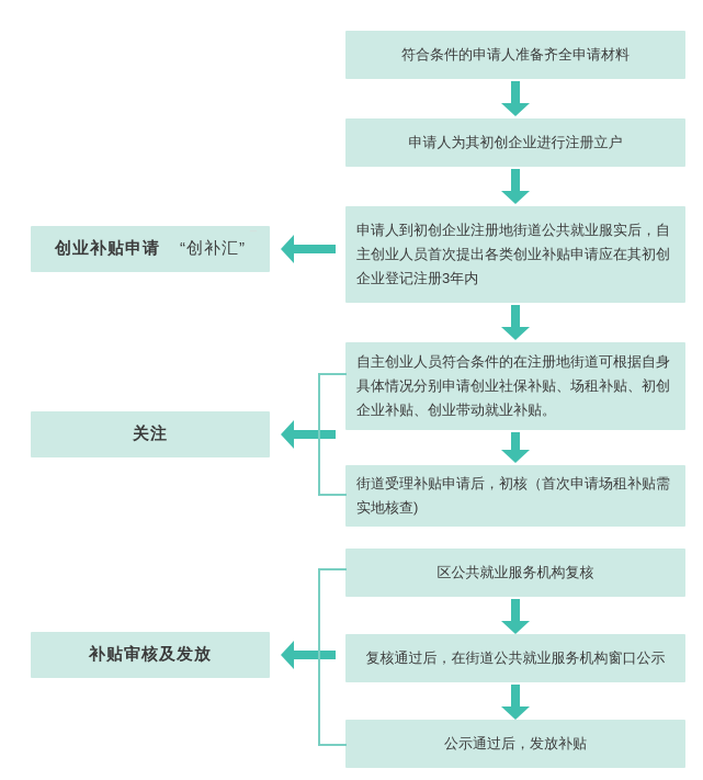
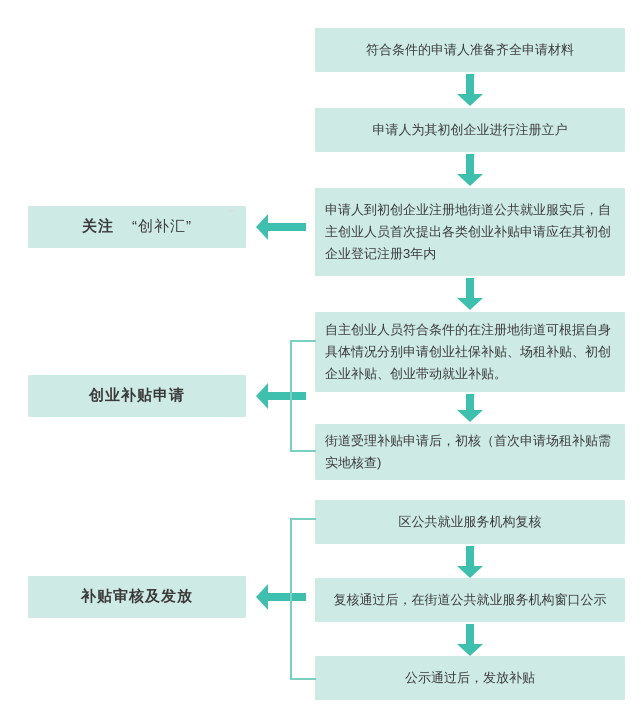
  符合条件的申请人准备齐全申请材料
  申请人为其初创企业进行注册立户
  申请人到初创企业注册地街道公共就业服实后，自主创业人员首次提出各类创业补贴申请应在其初创企业登记注册3年内
  自主创业人员符合条件的在注册地街道可根据自身具体情况分别申请创业社保补贴、场租补贴、初创企业补贴、创业带动就业补贴。
  街道受理补贴申请后，初核（首次申请场租补贴需实地核查)
  区公共就业服务机构复核
  复核通过后，在街道公共就业服务机构窗口公示
  公示通过后，发放补贴
- 创业补贴申请
+ 关注
  “创补汇”
- 关注
+ 创业补贴申请
  补贴审核及发放
